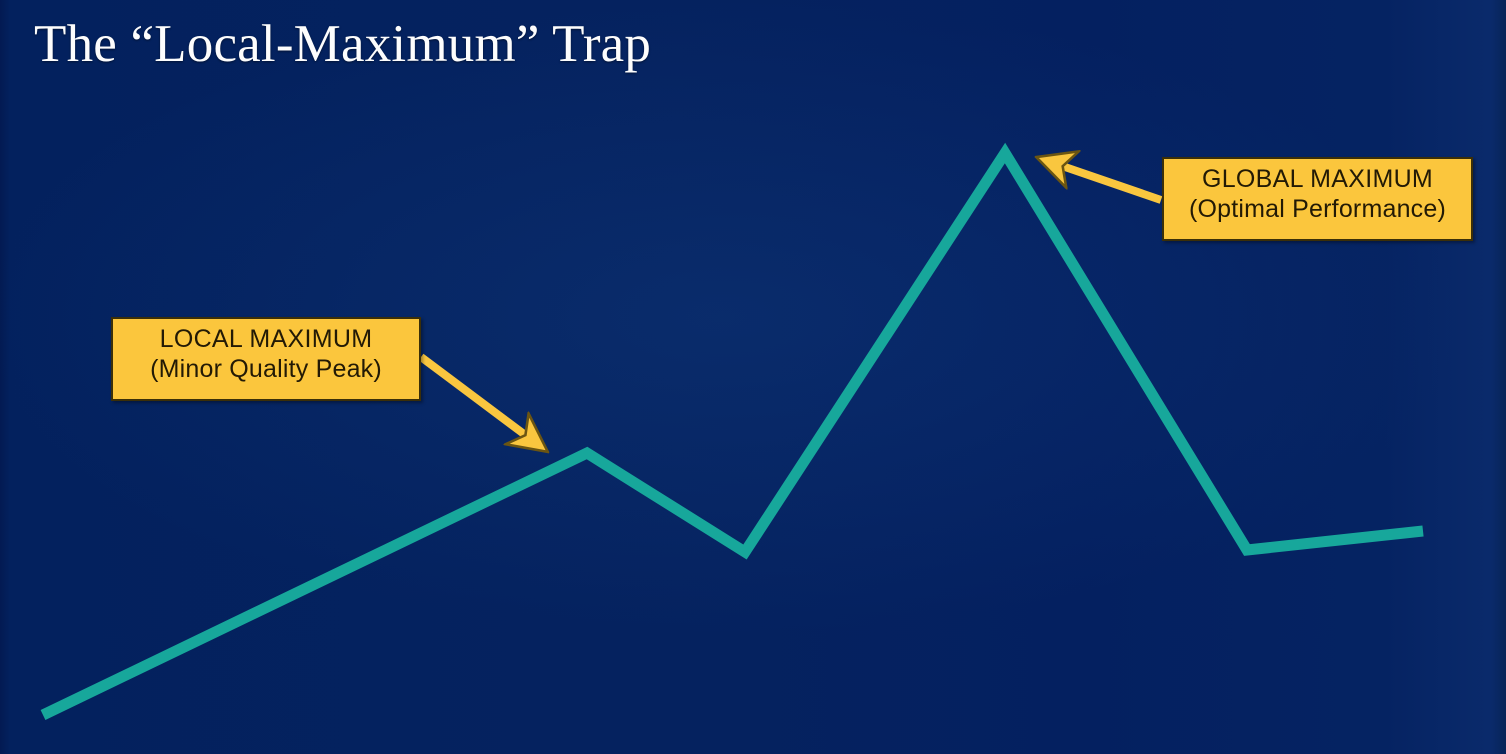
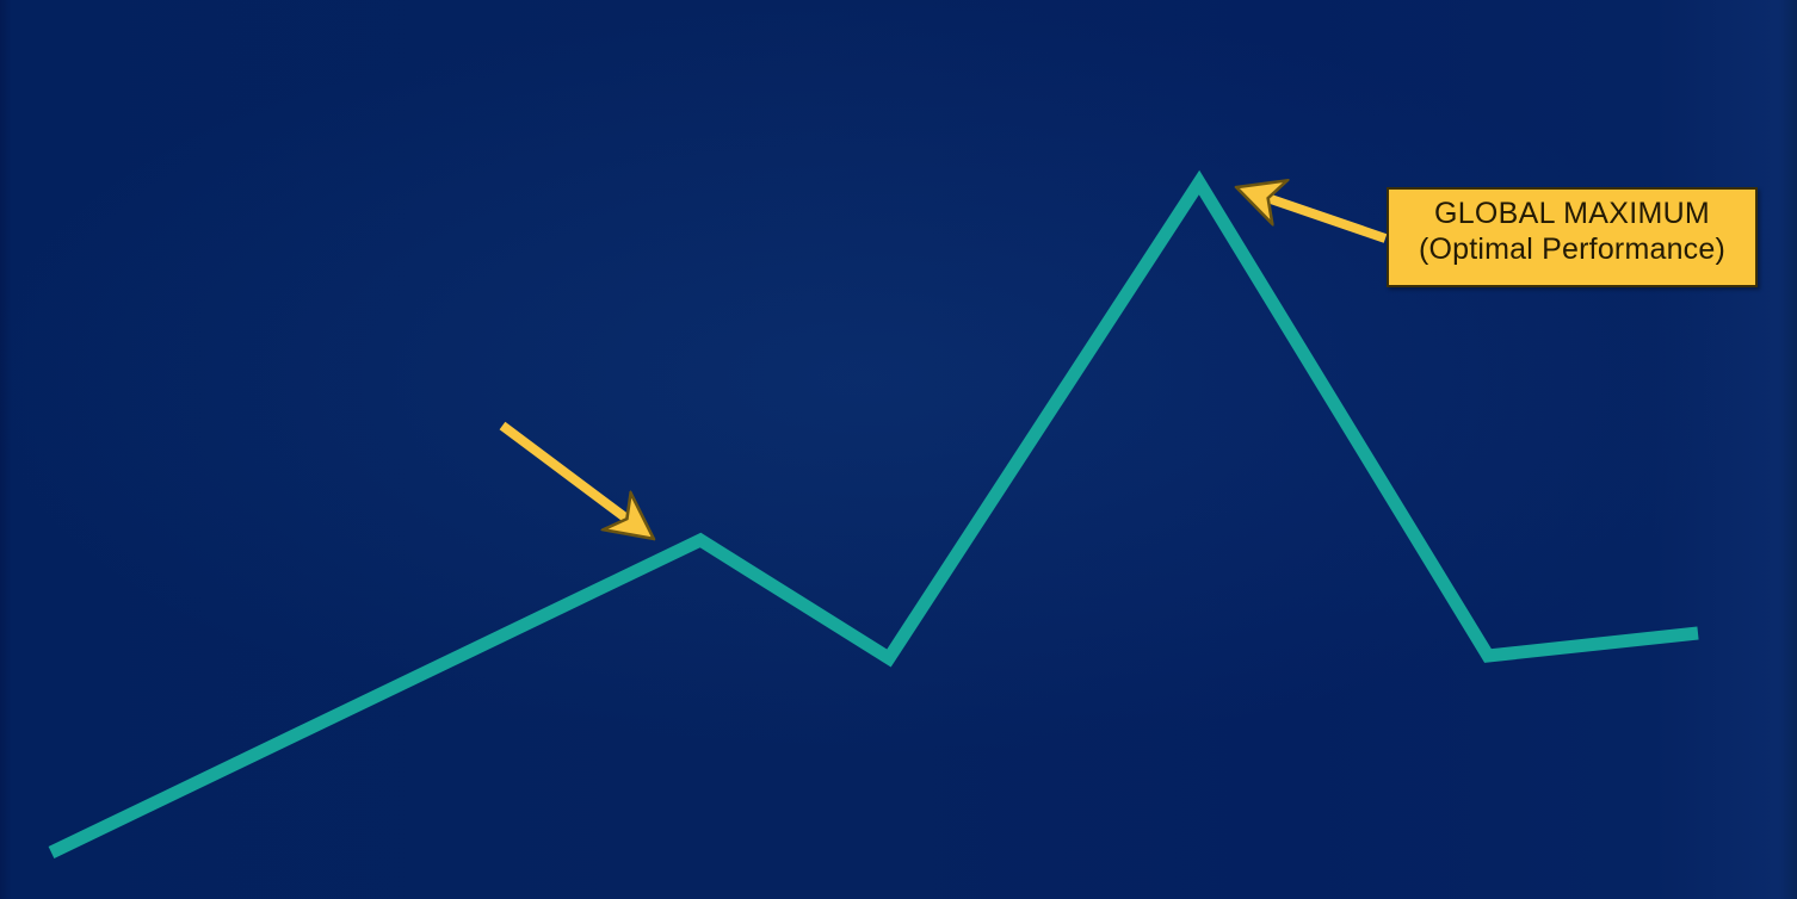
- The “Local-Maximum” Trap
- LOCAL MAXIMUM
- (Minor Quality Peak)
  GLOBAL MAXIMUM
  (Optimal Performance)
